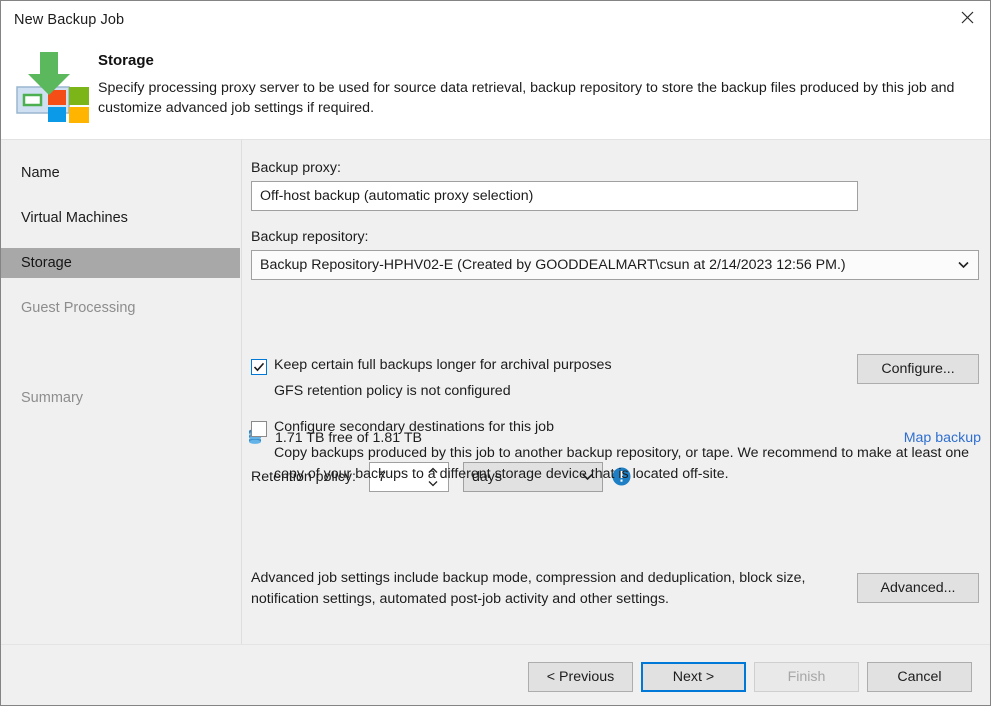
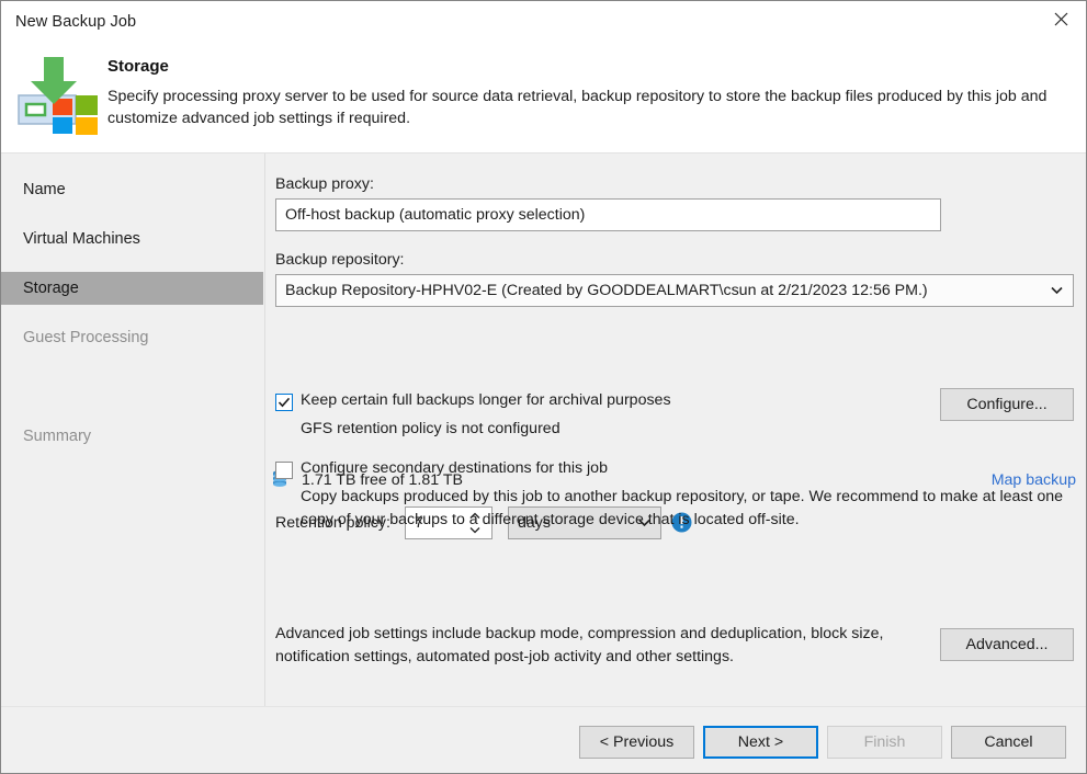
  New Backup Job
  Storage
  Specify processing proxy server to be used for source data retrieval, backup repository to store the backup files produced by this job and customize advanced job settings if required.
  Name
  Virtual Machines
  Storage
  Guest Processing
  Summary
  Backup proxy:
  Off-host backup (automatic proxy selection)
  Backup repository:
- Backup Repository-HPHV02-E (Created by GOODDEALMART\csun at 2/14/2023 12:56 PM.)
+ Backup Repository-HPHV02-E (Created by GOODDEALMART\csun at 2/21/2023 12:56 PM.)
  1.71 TB free of 1.81 TB
  Map backup
  Retention policy:
  7
  days
  Keep certain full backups longer for archival purposes
  GFS retention policy is not configured
  Configure...
  Configure secondary destinations for this job
  Copy backups produced by this job to another backup repository, or tape. We recommend to make at least one copy of your backups to a different storage device that is located off-site.
  Advanced job settings include backup mode, compression and deduplication, block size, notification settings, automated post-job activity and other settings.
  Advanced...
  < Previous
  Next >
  Finish
  Cancel
